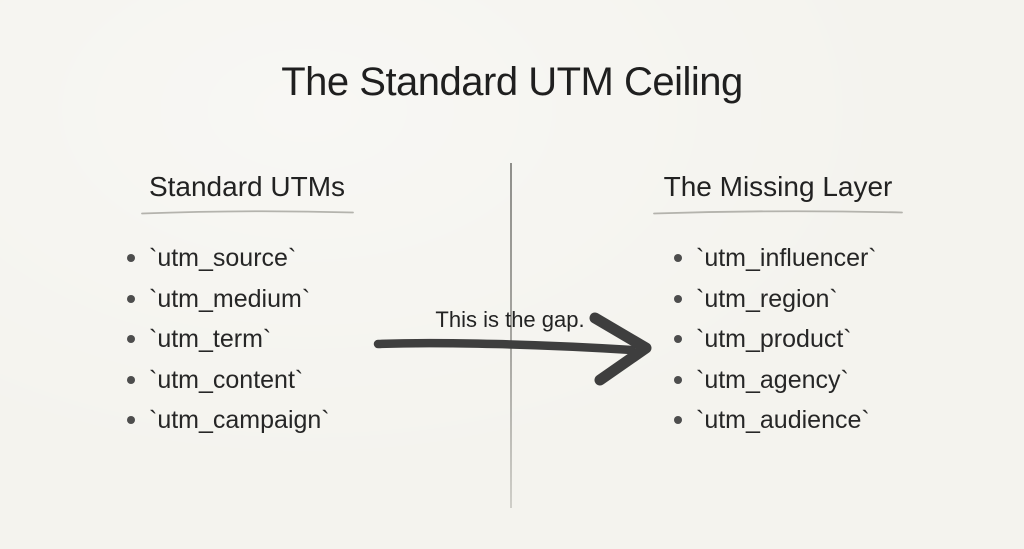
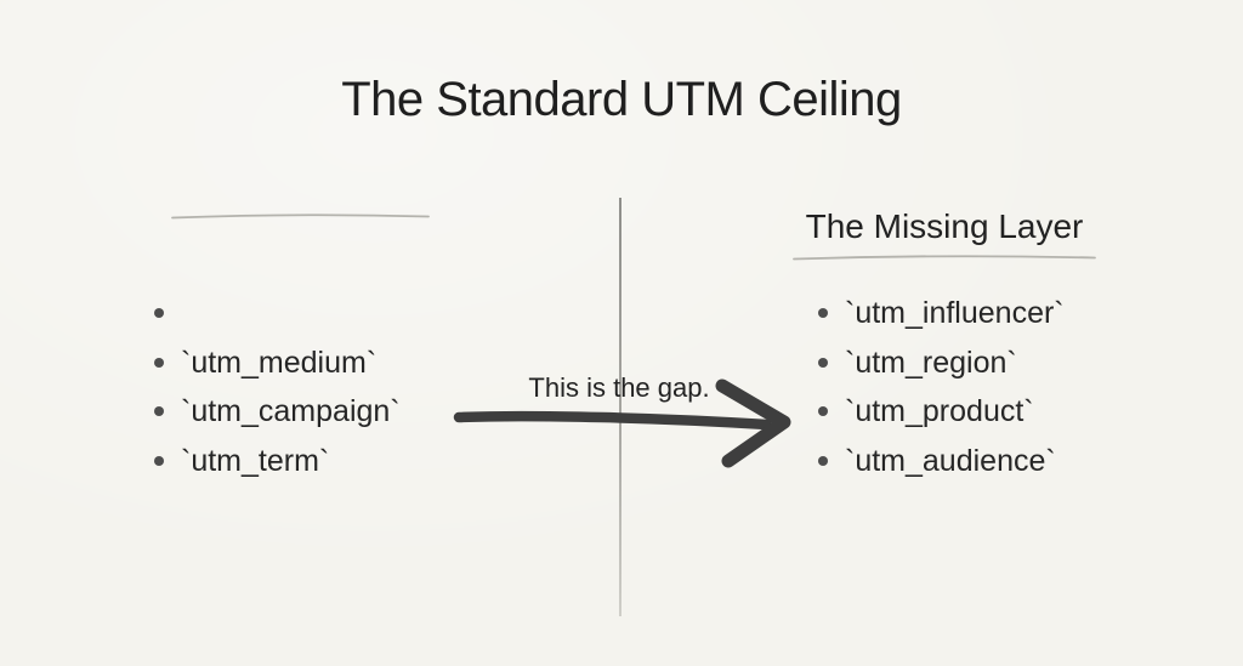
  The Standard UTM Ceiling
- Standard UTMs
- `utm_source`
  `utm_medium`
- `utm_term`
+ `utm_campaign`
- `utm_content`
- `utm_campaign`
+ `utm_term`
  The Missing Layer
  `utm_influencer`
  `utm_region`
  `utm_product`
- `utm_agency`
  `utm_audience`
  This is the gap.
